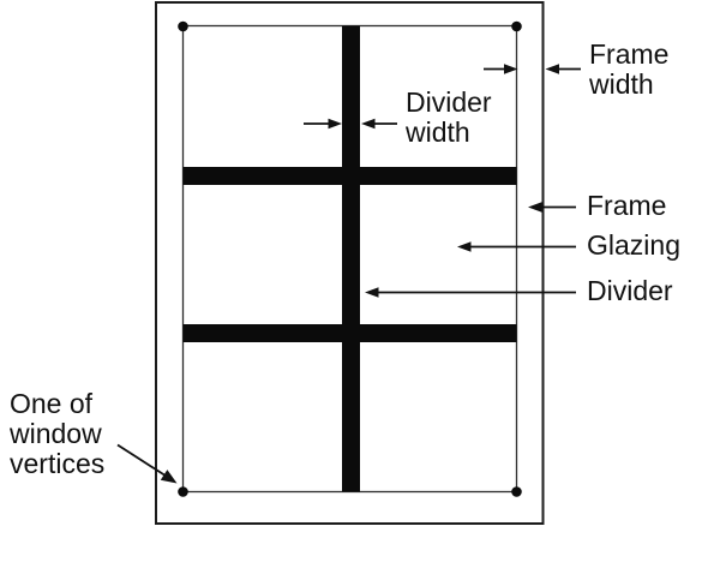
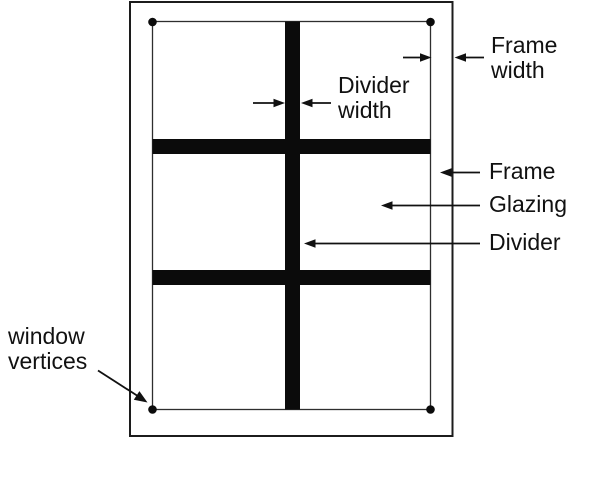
  Frame
  width
  Divider
  width
  Frame
  Glazing
  Divider
- One of
  window
  vertices
